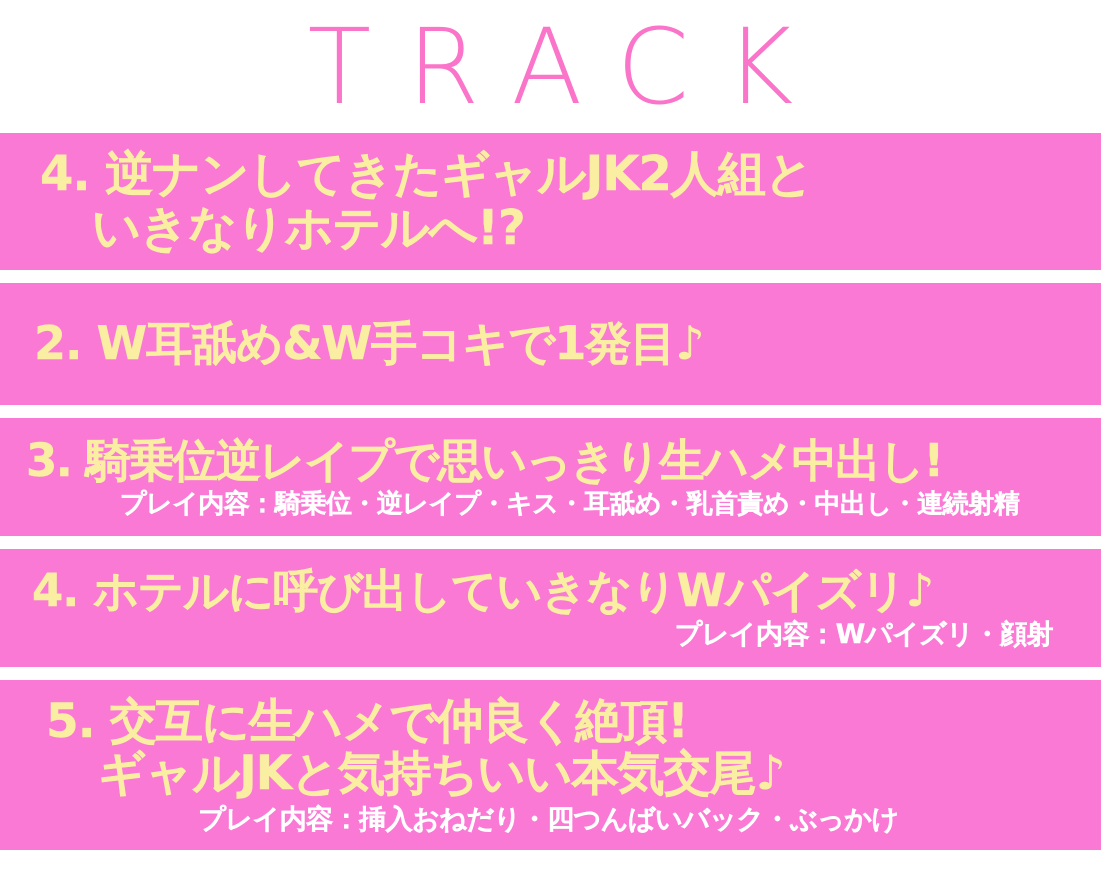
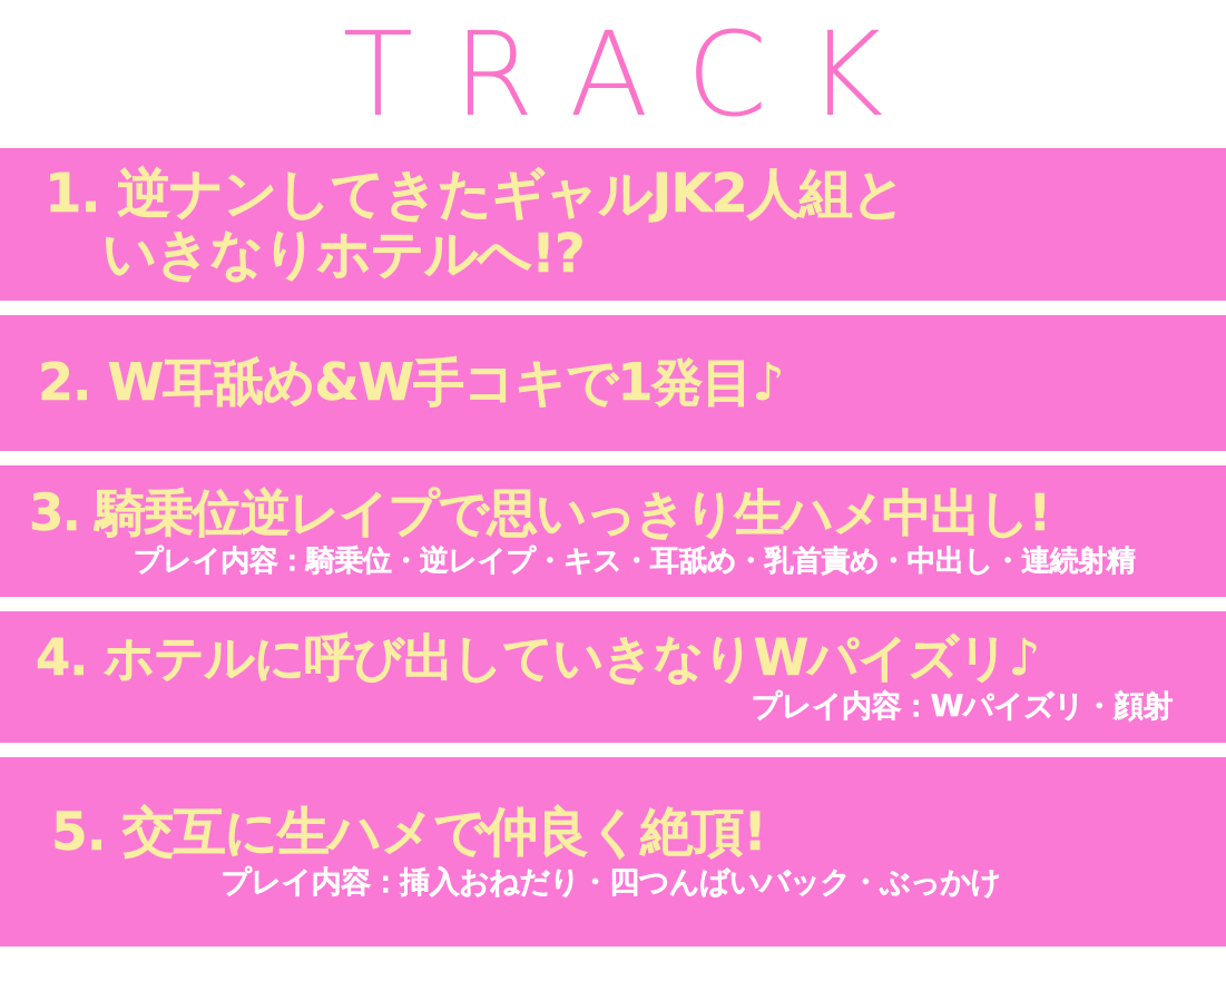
  TRACK
- 4. 逆ナンしてきたギャルJK2人組と
+ 1. 逆ナンしてきたギャルJK2人組と
  いきなりホテルへ!?
  2. W耳舐め&W手コキで1発目♪
  3. 騎乗位逆レイプで思いっきり生ハメ中出し!
  プレイ内容：騎乗位・逆レイプ・キス・耳舐め・乳首責め・中出し・連続射精
  4. ホテルに呼び出していきなりWパイズリ♪
  プレイ内容：Wパイズリ・顔射
  5. 交互に生ハメで仲良く絶頂!
- ギャルJKと気持ちいい本気交尾♪
  プレイ内容：挿入おねだり・四つんばいバック・ぶっかけ
